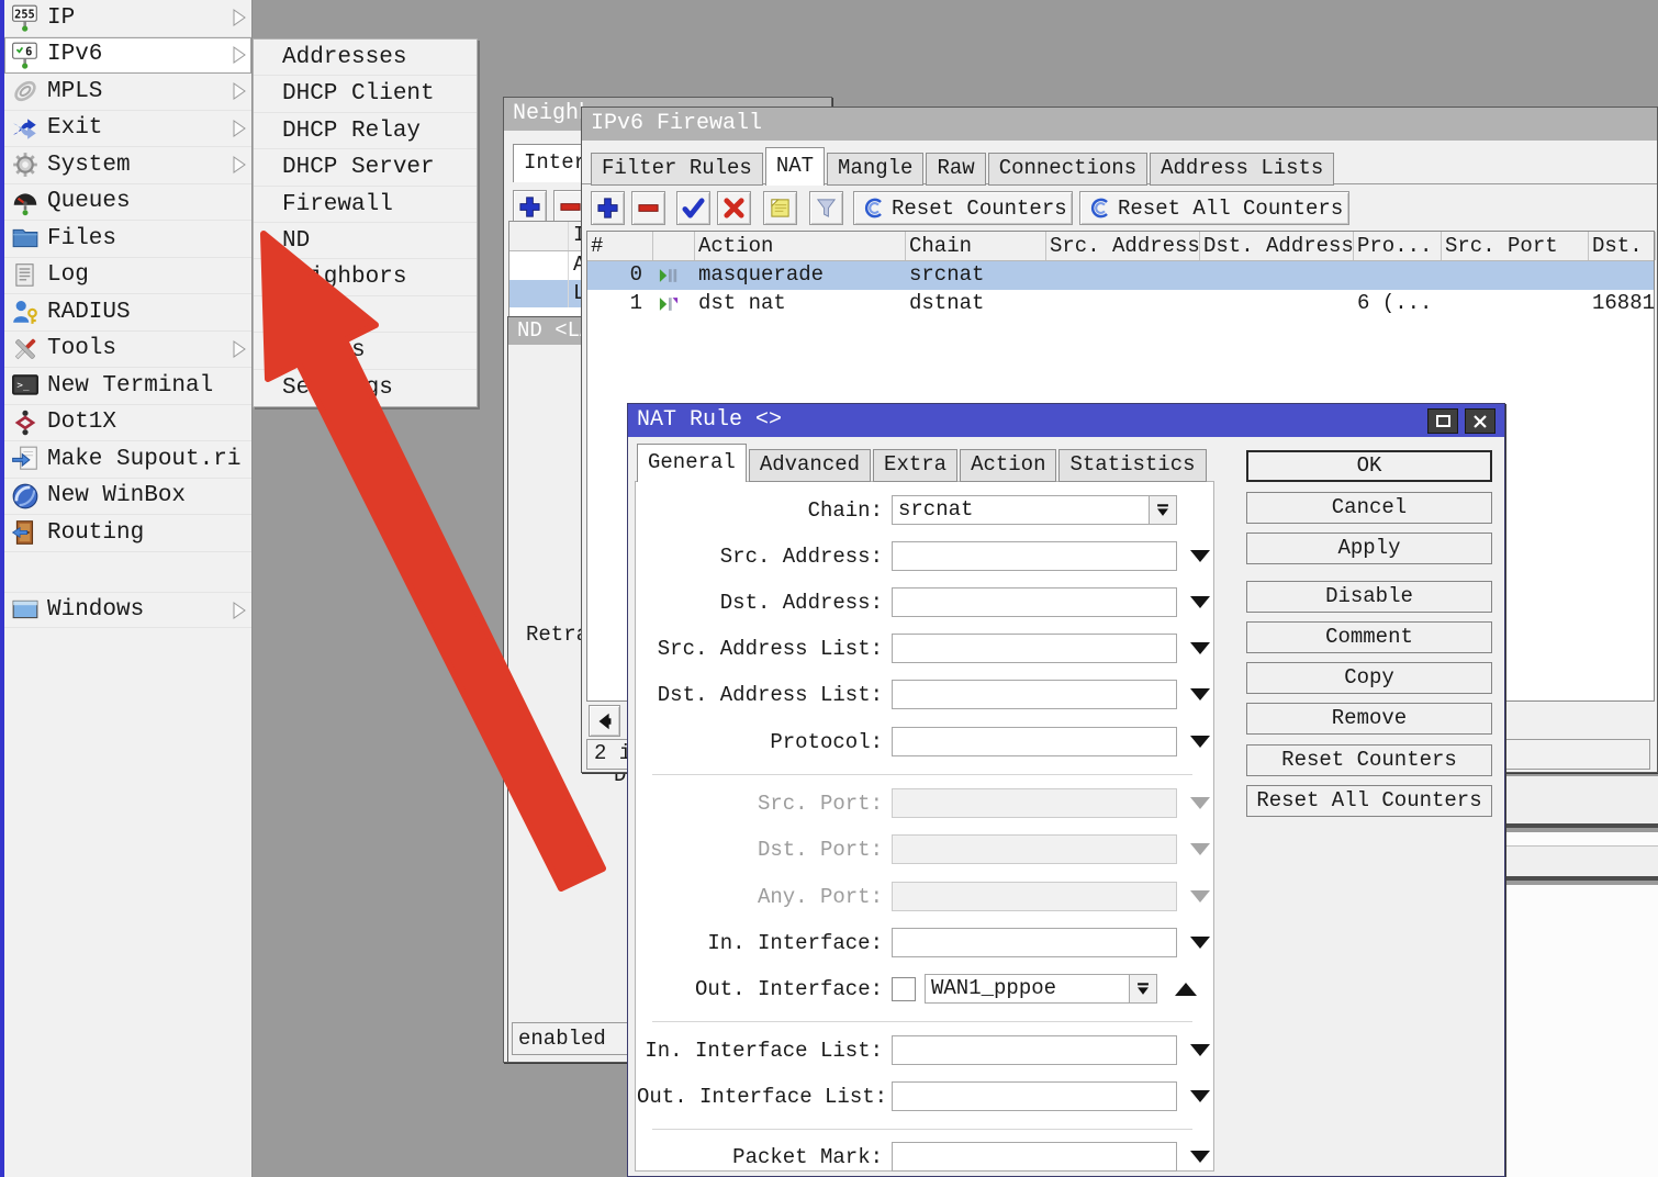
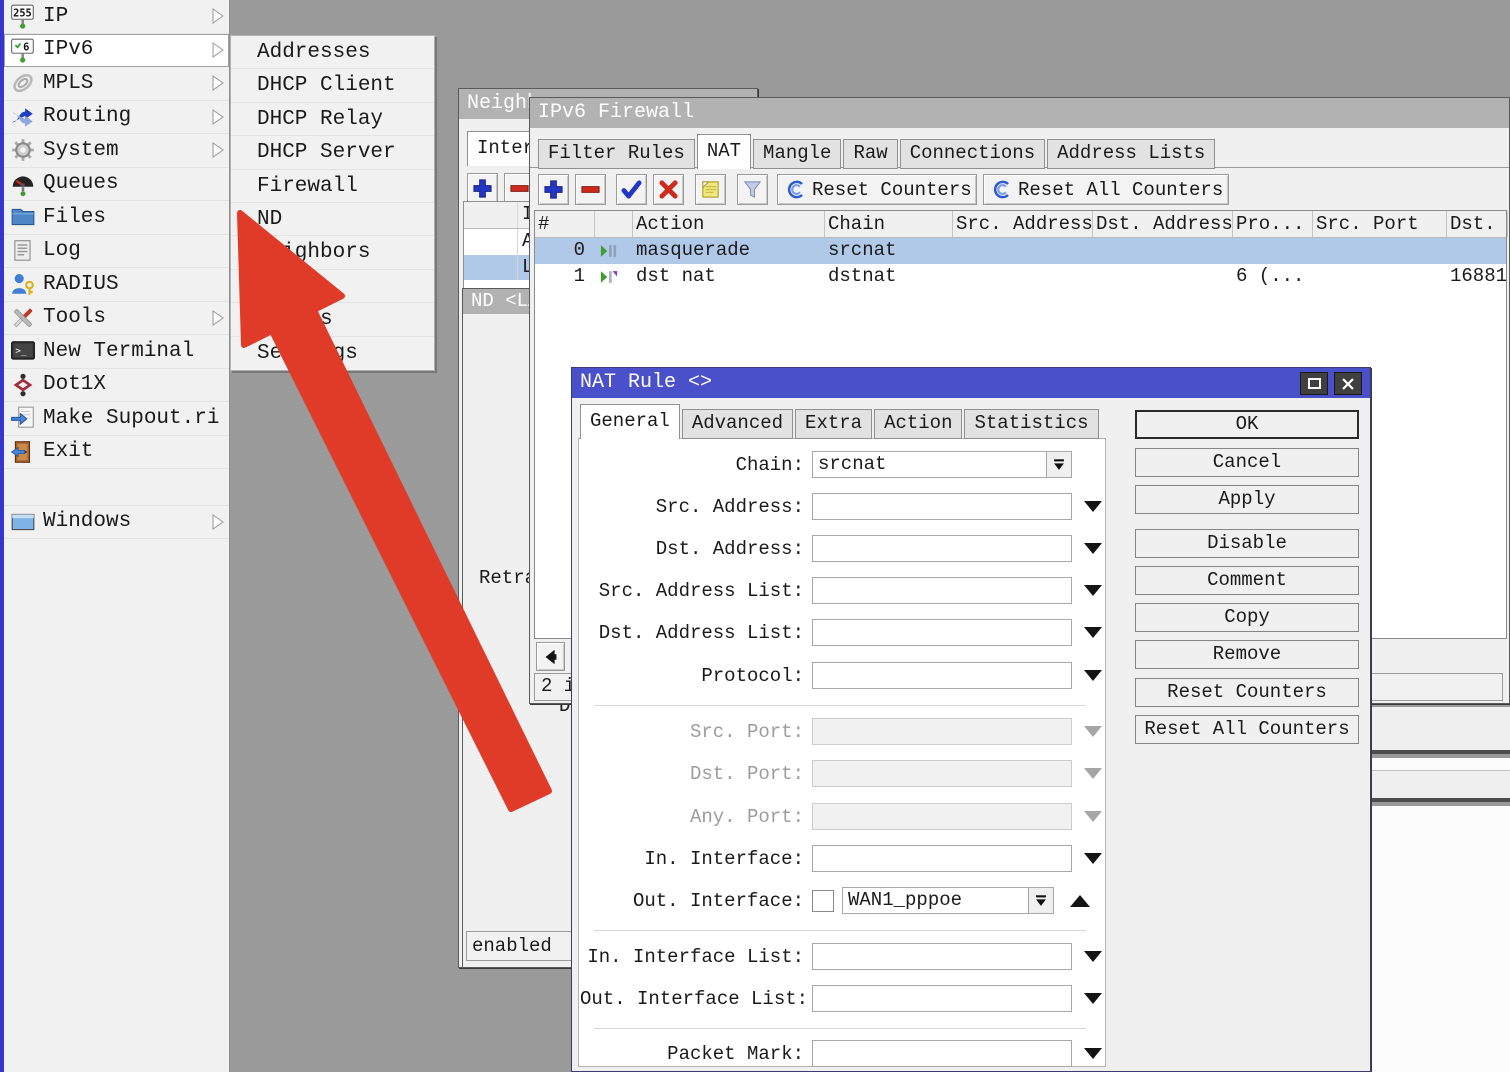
  255
  IP
  6
  IPv6
  MPLS
- Exit
+ Routing
  System
  Queues
  Files
  Log
  RADIUS
  Tools
  >_
  New Terminal
  Dot1X
  Make Supout.ri
- New WinBox
- Routing
+ Exit
  Windows
  Addresses
  DHCP Client
  DHCP Relay
  DHCP Server
  Firewall
  ND
  Neigh
  Inte
  ND <L
  Retr
  D
  enabled
  IPv6 Firewall
  Filter Rules
  NAT
  Mangle
  Raw
  Connections
  Address Lists
  Reset Counters
  Reset All Counters
  #
  Action
  Chain
  Src. Address
  Dst. Address
  Pro...
  Src. Port
  Dst.
  0
  masquerade
  srcnat
  1
  dst nat
  dstnat
  6 (...
  16881
  NAT Rule <>
  General
  Advanced
  Extra
  Action
  Statistics
  Chain:
  srcnat
  Src. Address:
  Dst. Address:
  Src. Address List:
  Dst. Address List:
  Protocol:
  Src. Port:
  Dst. Port:
  Any. Port:
  In. Interface:
  Out. Interface:
  WAN1_pppoe
  In. Interface List:
  Out. Interface List:
  Packet Mark:
  OK
  Cancel
  Apply
  Disable
  Comment
  Copy
  Remove
  Reset Counters
  Reset All Counters
